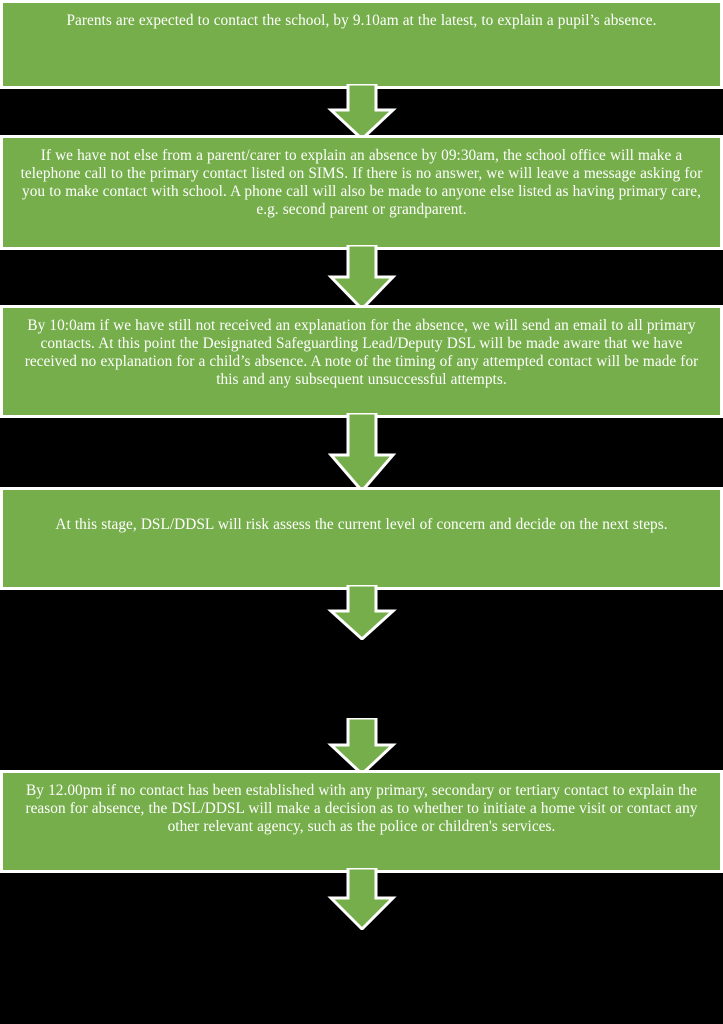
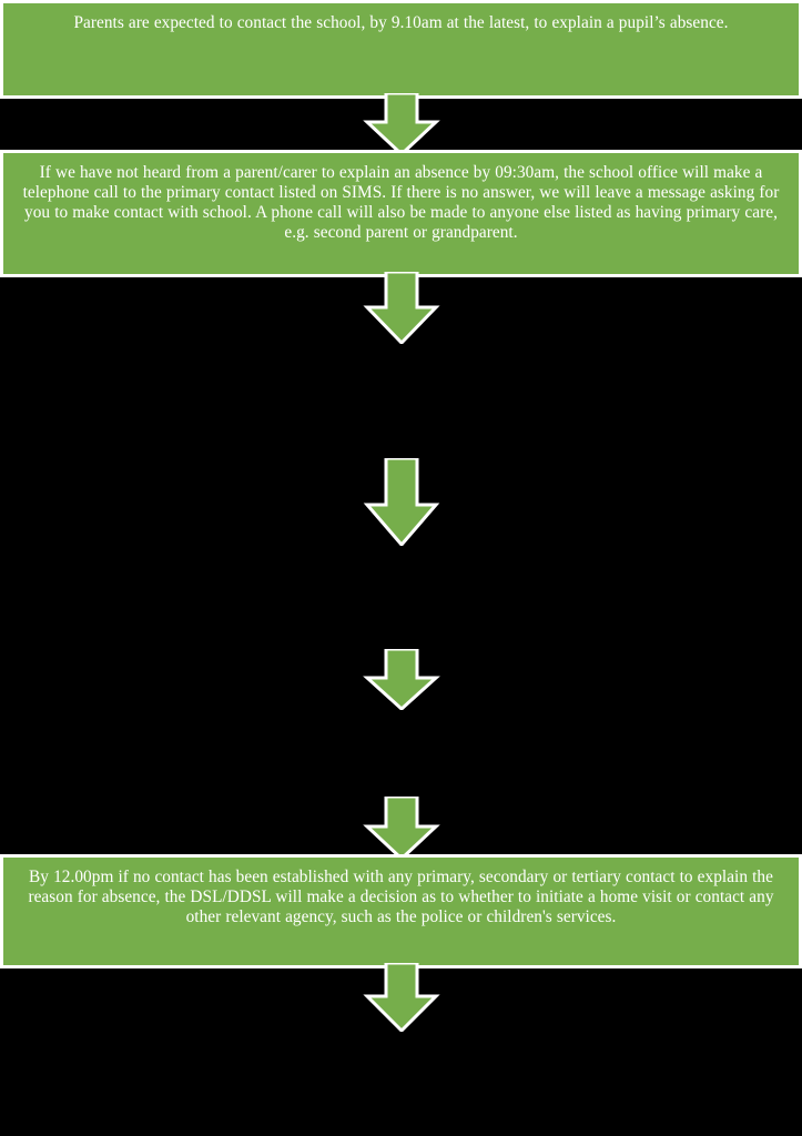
  Parents are expected to contact the school, by 9.10am at the latest, to explain a pupil’s absence.
- If we have not else from a parent/carer to explain an absence by 09:30am, the school office will make a telephone call to the primary contact listed on SIMS. If there is no answer, we will leave a message asking for you to make contact with school. A phone call will also be made to anyone else listed as having primary care, e.g. second parent or grandparent.
+ If we have not heard from a parent/carer to explain an absence by 09:30am, the school office will make a telephone call to the primary contact listed on SIMS. If there is no answer, we will leave a message asking for you to make contact with school. A phone call will also be made to anyone else listed as having primary care, e.g. second parent or grandparent.
- By 10:0am if we have still not received an explanation for the absence, we will send an email to all primary contacts. At this point the Designated Safeguarding Lead/Deputy DSL will be made aware that we have received no explanation for a child’s absence. A note of the timing of any attempted contact will be made for this and any subsequent unsuccessful attempts.
- At this stage, DSL/DDSL will risk assess the current level of concern and decide on the next steps.
  By 12.00pm if no contact has been established with any primary, secondary or tertiary contact to explain the reason for absence, the DSL/DDSL will make a decision as to whether to initiate a home visit or contact any other relevant agency, such as the police or children's services.
